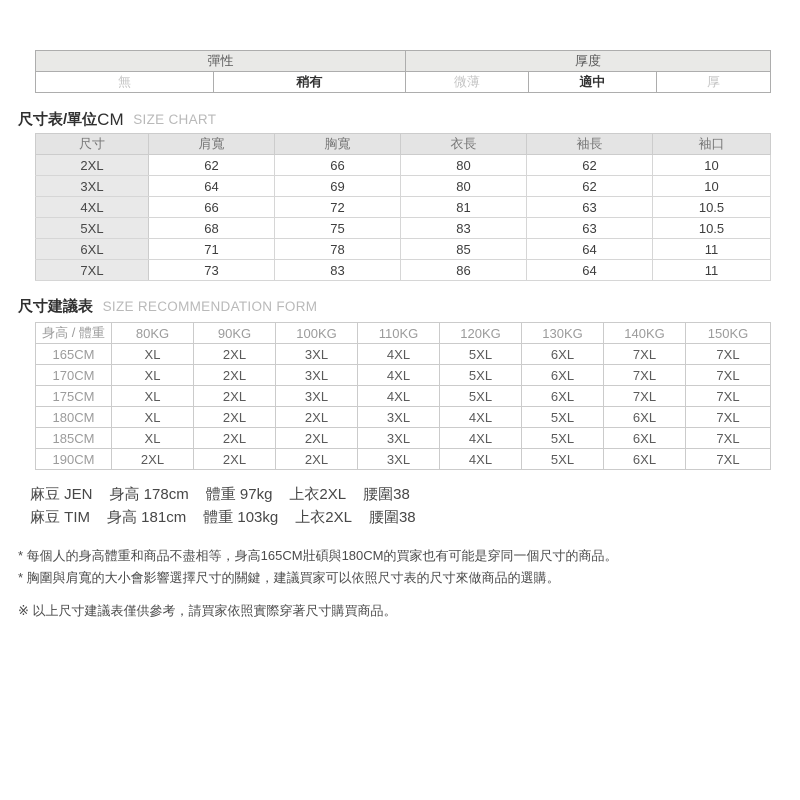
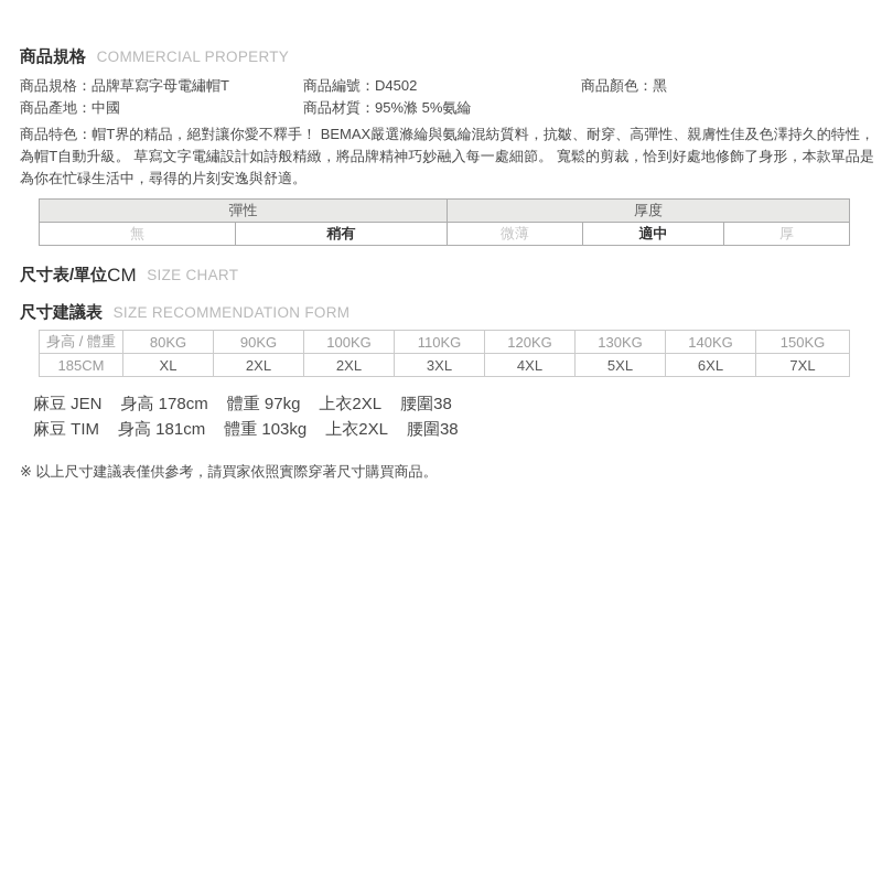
+ 商品規格 COMMERCIAL PROPERTY
+ 商品規格：品牌草寫字母電繡帽T
+ 商品編號：D4502
+ 商品顏色：黑
+ 商品產地：中國
+ 商品材質：95%滌 5%氨綸
+ 商品特色：帽T界的精品，絕對讓你愛不釋手！ BEMAX嚴選滌綸與氨綸混紡質料，抗皺、耐穿、高彈性、親膚性佳及色澤持久的特性，為帽T自動升級。 草寫文字電繡設計如詩般精緻，將品牌精神巧妙融入每一處細節。 寬鬆的剪裁，恰到好處地修飾了身形，本款單品是為你在忙碌生活中，尋得的片刻安逸與舒適。
  彈性	厚度
  無	稍有	微薄	適中	厚
  尺寸表/單位CM SIZE CHART
- 尺寸	肩寬	胸寬	衣長	袖長	袖口
- 2XL	62	66	80	62	10
- 3XL	64	69	80	62	10
- 4XL	66	72	81	63	10.5
- 5XL	68	75	83	63	10.5
- 6XL	71	78	85	64	11
- 7XL	73	83	86	64	11
  尺寸建議表 SIZE RECOMMENDATION FORM
  身高 / 體重	80KG	90KG	100KG	110KG	120KG	130KG	140KG	150KG
- 165CM	XL	2XL	3XL	4XL	5XL	6XL	7XL	7XL
- 170CM	XL	2XL	3XL	4XL	5XL	6XL	7XL	7XL
- 175CM	XL	2XL	3XL	4XL	5XL	6XL	7XL	7XL
- 180CM	XL	2XL	2XL	3XL	4XL	5XL	6XL	7XL
  185CM	XL	2XL	2XL	3XL	4XL	5XL	6XL	7XL
- 190CM	2XL	2XL	2XL	3XL	4XL	5XL	6XL	7XL
  麻豆 JEN 身高 178cm 體重 97kg 上衣2XL 腰圍38
  麻豆 TIM 身高 181cm 體重 103kg 上衣2XL 腰圍38
- * 每個人的身高體重和商品不盡相等，身高165CM壯碩與180CM的買家也有可能是穿同一個尺寸的商品。
- * 胸圍與肩寬的大小會影響選擇尺寸的關鍵，建議買家可以依照尺寸表的尺寸來做商品的選購。
  ※ 以上尺寸建議表僅供參考，請買家依照實際穿著尺寸購買商品。
